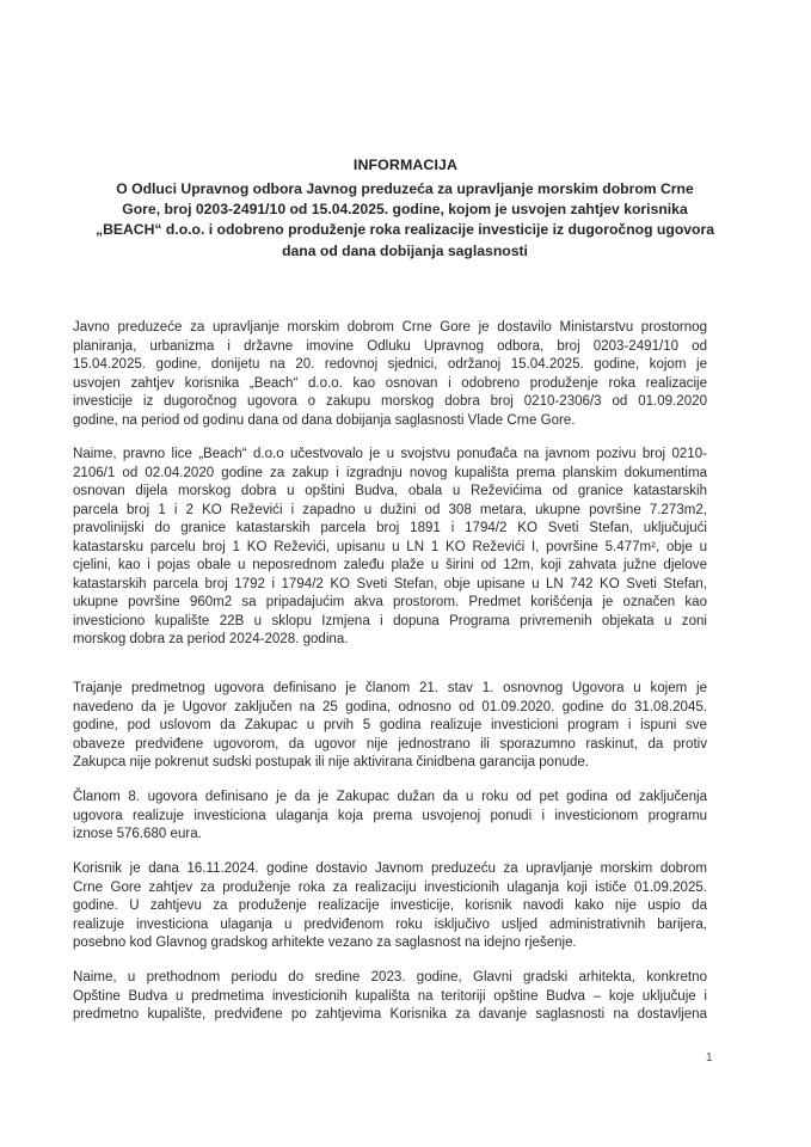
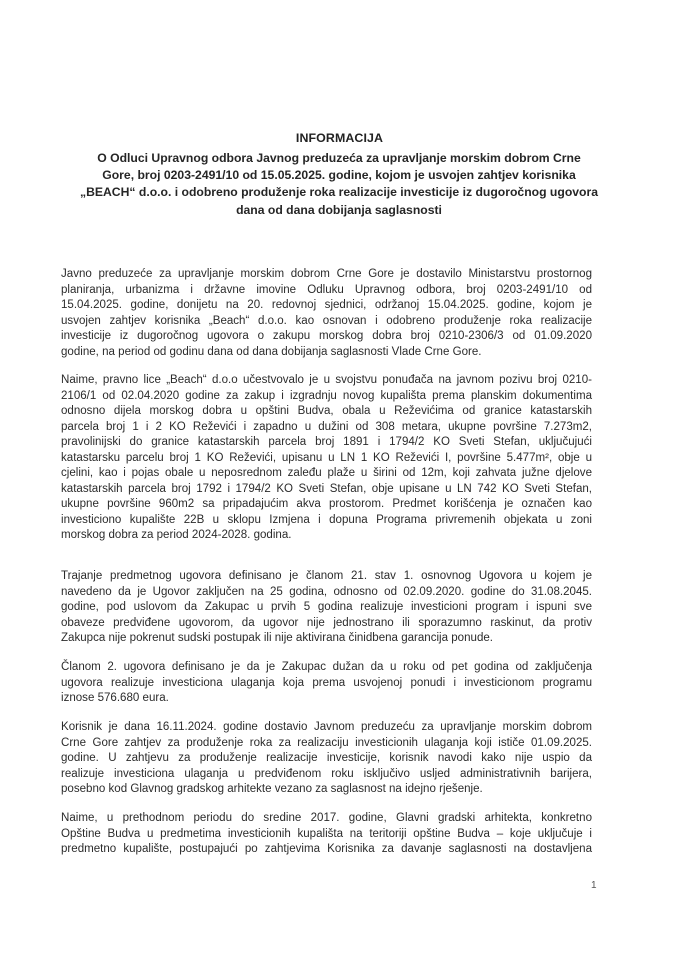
  INFORMACIJA
  O Odluci Upravnog odbora Javnog preduzeća za upravljanje morskim dobrom Crne
- Gore, broj 0203-2491/10 od 15.04.2025. godine, kojom je usvojen zahtjev korisnika
+ Gore, broj 0203-2491/10 od 15.05.2025. godine, kojom je usvojen zahtjev korisnika
  „BEACH“ d.o.o. i odobreno produženje roka realizacije investicije iz dugoročnog ugovora
  dana od dana dobijanja saglasnosti
  Javno preduzeće za upravljanje morskim dobrom Crne Gore je dostavilo Ministarstvu prostornog
  planiranja, urbanizma i državne imovine Odluku Upravnog odbora, broj 0203-2491/10 od
  15.04.2025. godine, donijetu na 20. redovnoj sjednici, održanoj 15.04.2025. godine, kojom je
  usvojen zahtjev korisnika „Beach“ d.o.o. kao osnovan i odobreno produženje roka realizacije
  investicije iz dugoročnog ugovora o zakupu morskog dobra broj 0210-2306/3 od 01.09.2020
  godine, na period od godinu dana od dana dobijanja saglasnosti Vlade Crne Gore.
  Naime, pravno lice „Beach“ d.o.o učestvovalo je u svojstvu ponuđača na javnom pozivu broj 0210-
  2106/1 od 02.04.2020 godine za zakup i izgradnju novog kupališta prema planskim dokumentima
- osnovan dijela morskog dobra u opštini Budva, obala u Reževićima od granice katastarskih
+ odnosno dijela morskog dobra u opštini Budva, obala u Reževićima od granice katastarskih
  parcela broj 1 i 2 KO Reževići i zapadno u dužini od 308 metara, ukupne površine 7.273m2,
  pravolinijski do granice katastarskih parcela broj 1891 i 1794/2 KO Sveti Stefan, uključujući
  katastarsku parcelu broj 1 KO Reževići, upisanu u LN 1 KO Reževići I, površine 5.477m², obje u
  cjelini, kao i pojas obale u neposrednom zaleđu plaže u širini od 12m, koji zahvata južne djelove
  katastarskih parcela broj 1792 i 1794/2 KO Sveti Stefan, obje upisane u LN 742 KO Sveti Stefan,
  ukupne površine 960m2 sa pripadajućim akva prostorom. Predmet korišćenja je označen kao
  investiciono kupalište 22B u sklopu Izmjena i dopuna Programa privremenih objekata u zoni
  morskog dobra za period 2024-2028. godina.
  Trajanje predmetnog ugovora definisano je članom 21. stav 1. osnovnog Ugovora u kojem je
- navedeno da je Ugovor zaključen na 25 godina, odnosno od 01.09.2020. godine do 31.08.2045.
+ navedeno da je Ugovor zaključen na 25 godina, odnosno od 02.09.2020. godine do 31.08.2045.
  godine, pod uslovom da Zakupac u prvih 5 godina realizuje investicioni program i ispuni sve
  obaveze predviđene ugovorom, da ugovor nije jednostrano ili sporazumno raskinut, da protiv
  Zakupca nije pokrenut sudski postupak ili nije aktivirana činidbena garancija ponude.
- Članom 8. ugovora definisano je da je Zakupac dužan da u roku od pet godina od zaključenja
+ Članom 2. ugovora definisano je da je Zakupac dužan da u roku od pet godina od zaključenja
  ugovora realizuje investiciona ulaganja koja prema usvojenoj ponudi i investicionom programu
  iznose 576.680 eura.
  Korisnik je dana 16.11.2024. godine dostavio Javnom preduzeću za upravljanje morskim dobrom
  Crne Gore zahtjev za produženje roka za realizaciju investicionih ulaganja koji ističe 01.09.2025.
  godine. U zahtjevu za produženje realizacije investicije, korisnik navodi kako nije uspio da
  realizuje investiciona ulaganja u predviđenom roku isključivo usljed administrativnih barijera,
  posebno kod Glavnog gradskog arhitekte vezano za saglasnost na idejno rješenje.
- Naime, u prethodnom periodu do sredine 2023. godine, Glavni gradski arhitekta, konkretno
+ Naime, u prethodnom periodu do sredine 2017. godine, Glavni gradski arhitekta, konkretno
  Opštine Budva u predmetima investicionih kupališta na teritoriji opštine Budva – koje uključuje i
- predmetno kupalište, predviđene po zahtjevima Korisnika za davanje saglasnosti na dostavljena
+ predmetno kupalište, postupajući po zahtjevima Korisnika za davanje saglasnosti na dostavljena
  1
